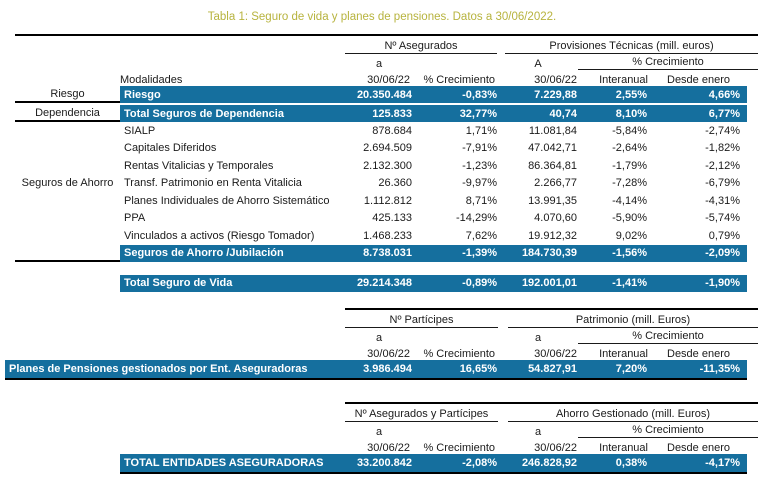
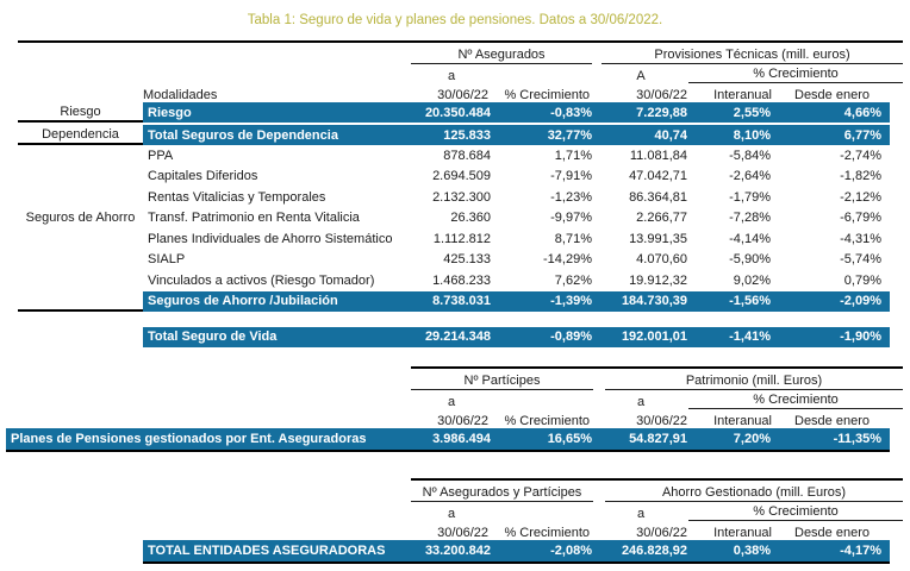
  Tabla 1: Seguro de vida y planes de pensiones. Datos a 30/06/2022.
  Nº Asegurados
  Provisiones Técnicas (mill. euros)
  a
  A
  % Crecimiento
  Modalidades
  30/06/22
  % Crecimiento
  30/06/22
  Interanual
  Desde enero
  Riesgo
  Riesgo
  20.350.484
  -0,83%
  7.229,88
  2,55%
  4,66%
  Dependencia
  Total Seguros de Dependencia
  125.833
  32,77%
  40,74
  8,10%
  6,77%
- SIALP
+ PPA
  878.684
  1,71%
  11.081,84
  -5,84%
  -2,74%
  Capitales Diferidos
  2.694.509
  -7,91%
  47.042,71
  -2,64%
  -1,82%
  Rentas Vitalicias y Temporales
  2.132.300
  -1,23%
  86.364,81
  -1,79%
  -2,12%
  Seguros de Ahorro
  Transf. Patrimonio en Renta Vitalicia
  26.360
  -9,97%
  2.266,77
  -7,28%
  -6,79%
  Planes Individuales de Ahorro Sistemático
  1.112.812
  8,71%
  13.991,35
  -4,14%
  -4,31%
- PPA
+ SIALP
  425.133
  -14,29%
  4.070,60
  -5,90%
  -5,74%
  Vinculados a activos (Riesgo Tomador)
  1.468.233
  7,62%
  19.912,32
  9,02%
  0,79%
  Seguros de Ahorro /Jubilación
  8.738.031
  -1,39%
  184.730,39
  -1,56%
  -2,09%
  Total Seguro de Vida
  29.214.348
  -0,89%
  192.001,01
  -1,41%
  -1,90%
  Nº Partícipes
  Patrimonio (mill. Euros)
  a
  a
  % Crecimiento
  30/06/22
  % Crecimiento
  30/06/22
  Interanual
  Desde enero
  Planes de Pensiones gestionados por Ent. Aseguradoras
  3.986.494
  16,65%
  54.827,91
  7,20%
  -11,35%
  Nº Asegurados y Partícipes
  Ahorro Gestionado (mill. Euros)
  a
  a
  % Crecimiento
  30/06/22
  % Crecimiento
  30/06/22
  Interanual
  Desde enero
  TOTAL ENTIDADES ASEGURADORAS
  33.200.842
  -2,08%
  246.828,92
  0,38%
  -4,17%
